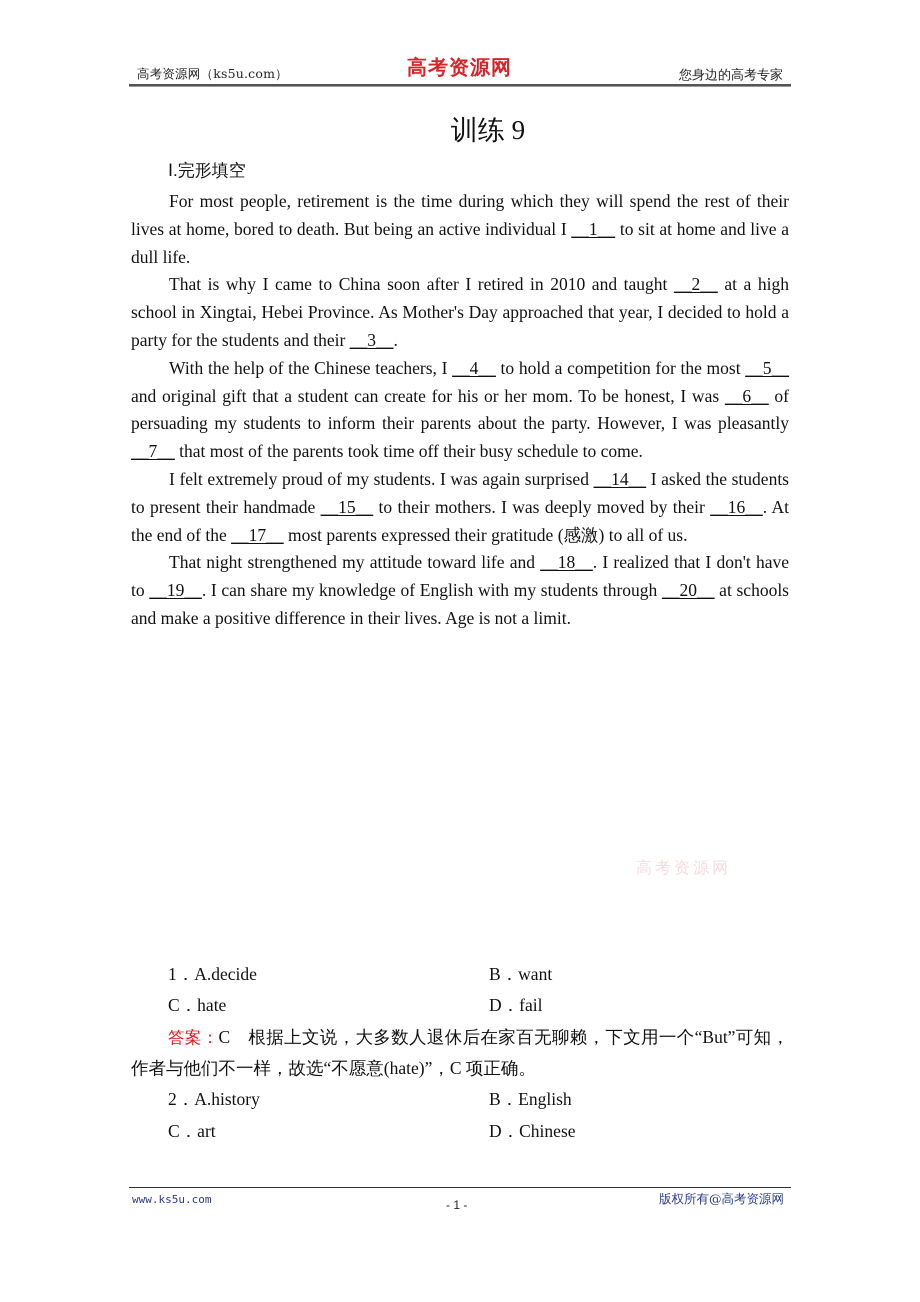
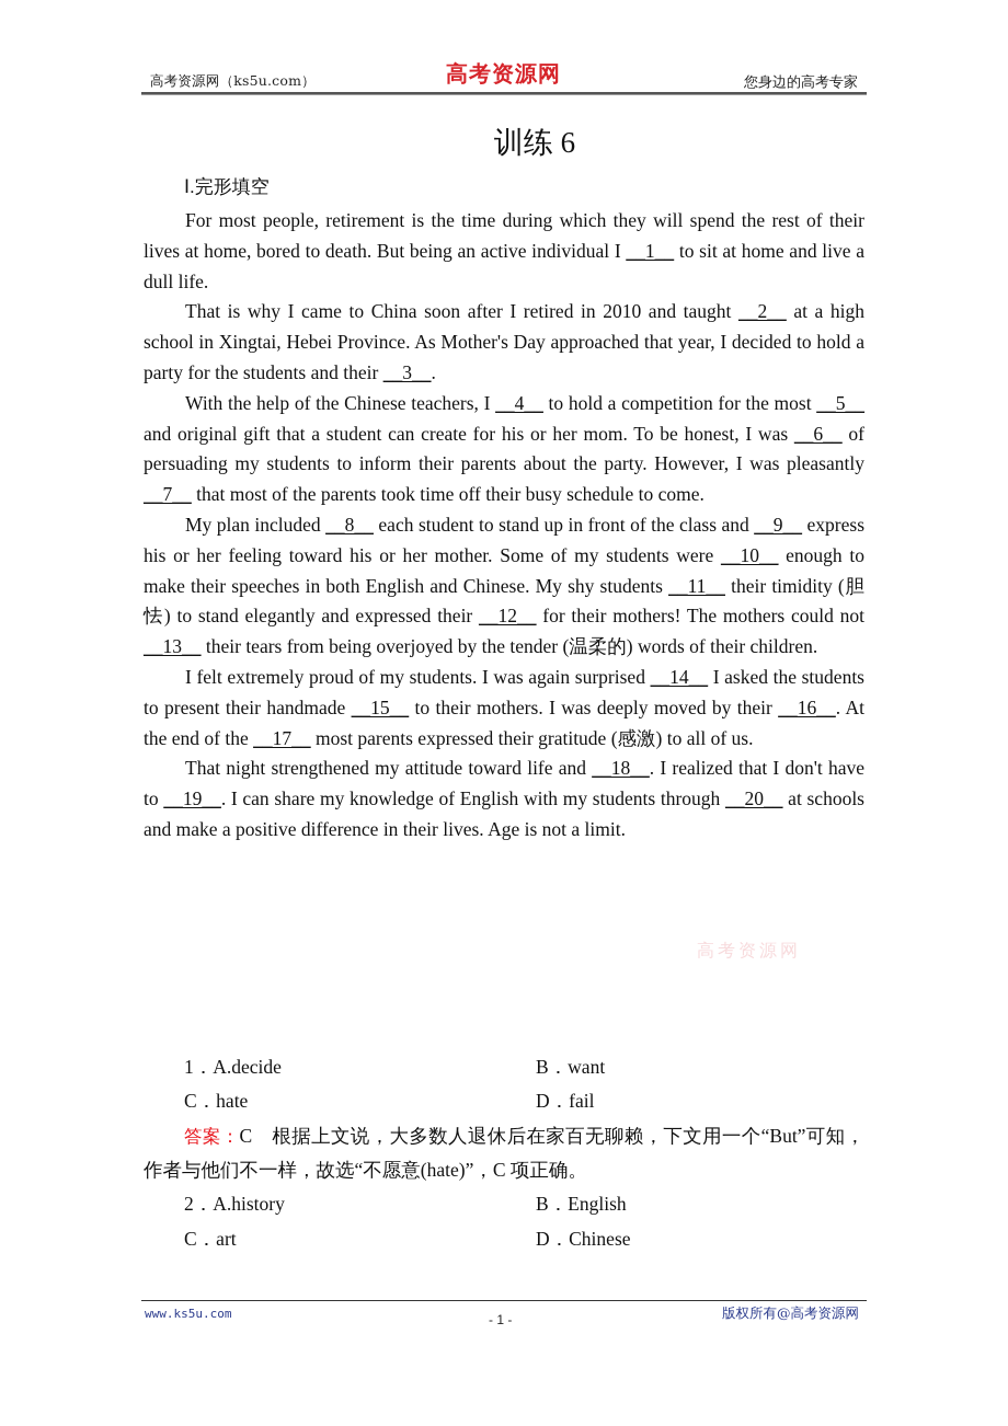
  高考资源网（ks5u.com）
  高考资源网
  您身边的高考专家
- 训练 9
+ 训练 6
  Ⅰ.完形填空
  For most people, retirement is the time during which they will spend the rest of their lives at home, bored to death. But being an active individual I __1__ to sit at home and live a dull life.
  That is why I came to China soon after I retired in 2010 and taught __2__ at a high school in Xingtai, Hebei Province. As Mother's Day approached that year, I decided to hold a party for the students and their __3__.
  With the help of the Chinese teachers, I __4__ to hold a competition for the most __5__ and original gift that a student can create for his or her mom. To be honest, I was __6__ of persuading my students to inform their parents about the party. However, I was pleasantly __7__ that most of the parents took time off their busy schedule to come.
+ My plan included __8__ each student to stand up in front of the class and __9__ express his or her feeling toward his or her mother. Some of my students were __10__ enough to make their speeches in both English and Chinese. My shy students __11__ their timidity (胆怯) to stand elegantly and expressed their __12__ for their mothers! The mothers could not __13__ their tears from being overjoyed by the tender (温柔的) words of their children.
  I felt extremely proud of my students. I was again surprised __14__ I asked the students to present their handmade __15__ to their mothers. I was deeply moved by their __16__. At the end of the __17__ most parents expressed their gratitude (感激) to all of us.
  That night strengthened my attitude toward life and __18__. I realized that I don't have to __19__. I can share my knowledge of English with my students through __20__ at schools and make a positive difference in their lives. Age is not a limit.
  高考资源网
  1．A.decide
  B．want
  C．hate
  D．fail
  答案：C 根据上文说，大多数人退休后在家百无聊赖，下文用一个“But”可知，作者与他们不一样，故选“不愿意(hate)”，C 项正确。
  2．A.history
  B．English
  C．art
  D．Chinese
  www.ks5u.com
  - 1 -
  版权所有@高考资源网
